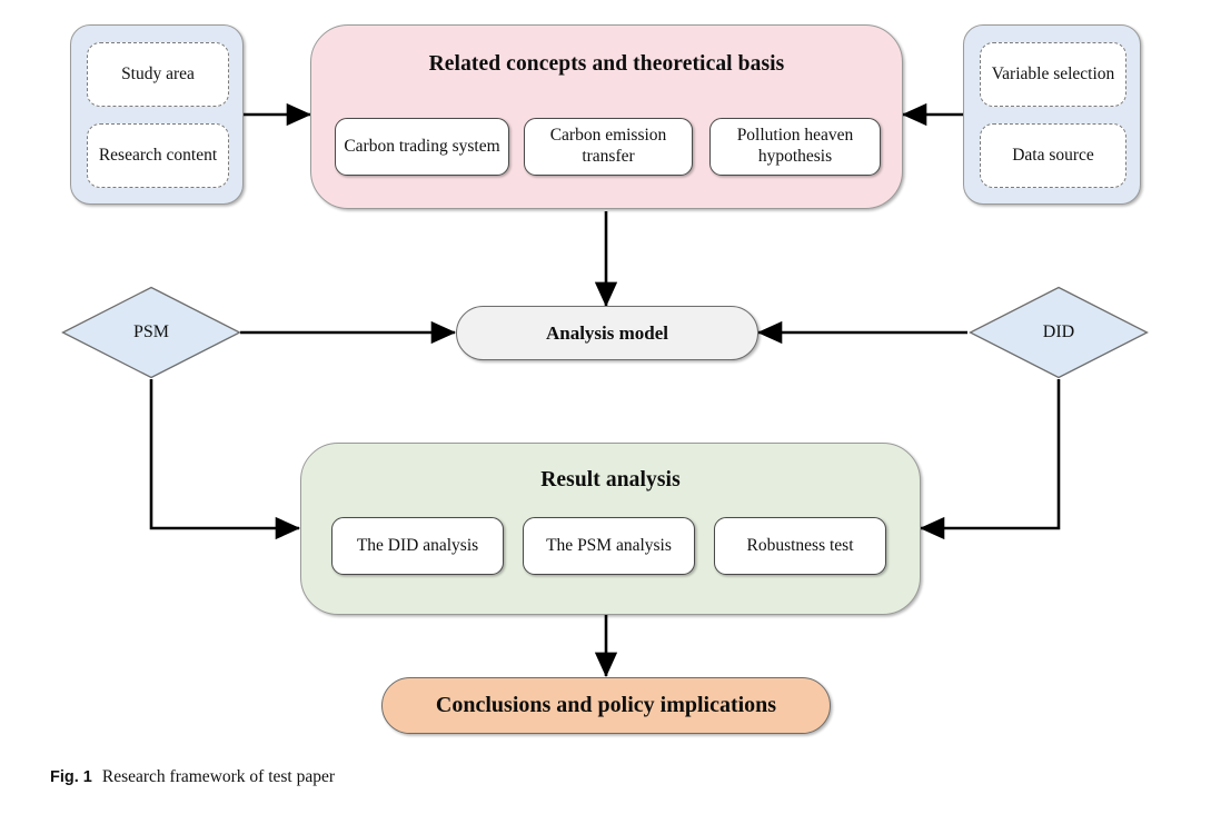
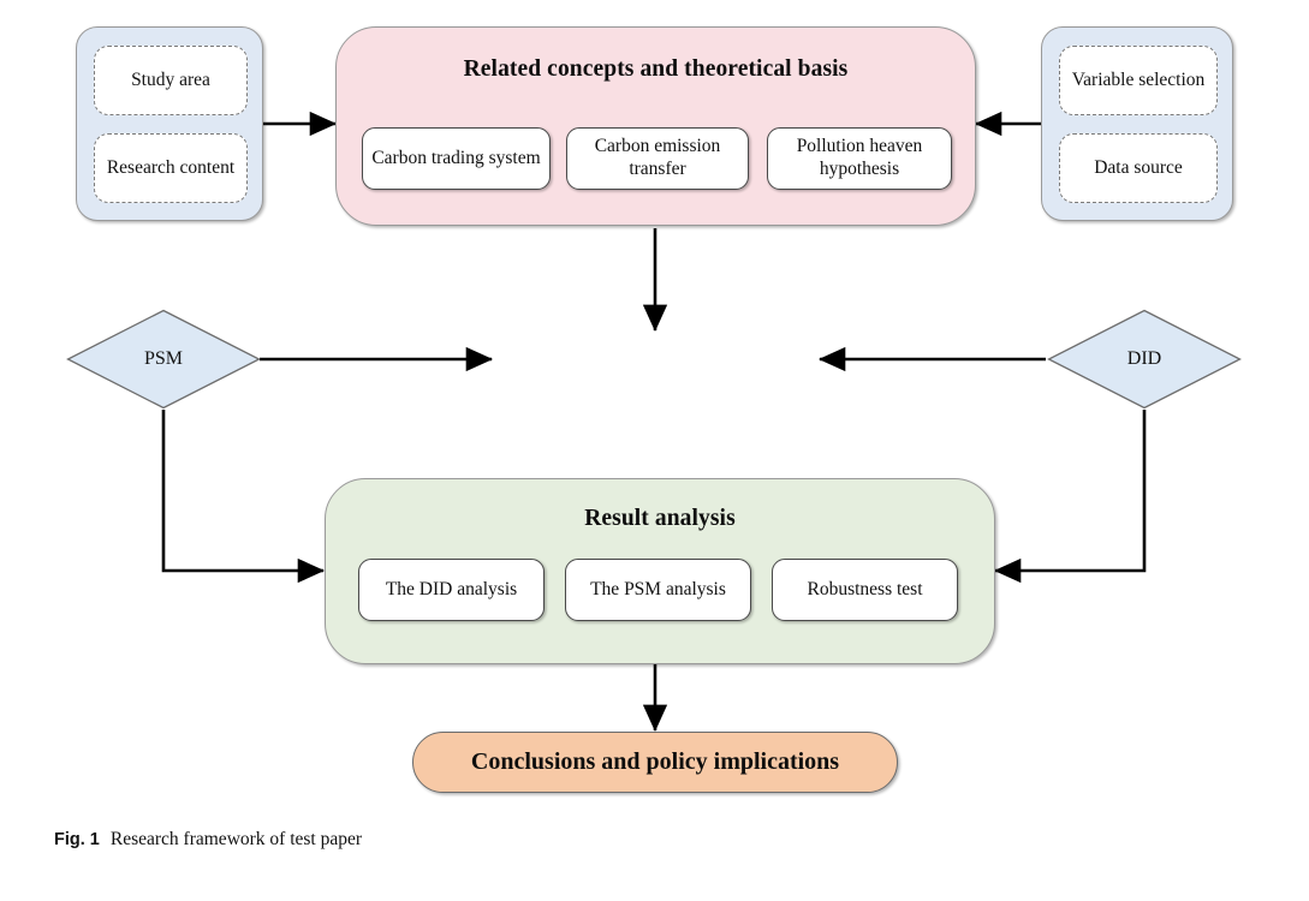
  Study area
  Research content
  Related concepts and theoretical basis
  Carbon trading system
  Carbon emission transfer
  Pollution heaven hypothesis
  Variable selection
  Data source
  PSM
- Analysis model
  DID
  Result analysis
  The DID analysis
  The PSM analysis
  Robustness test
  Conclusions and policy implications
  Fig. 1 Research framework of test paper
